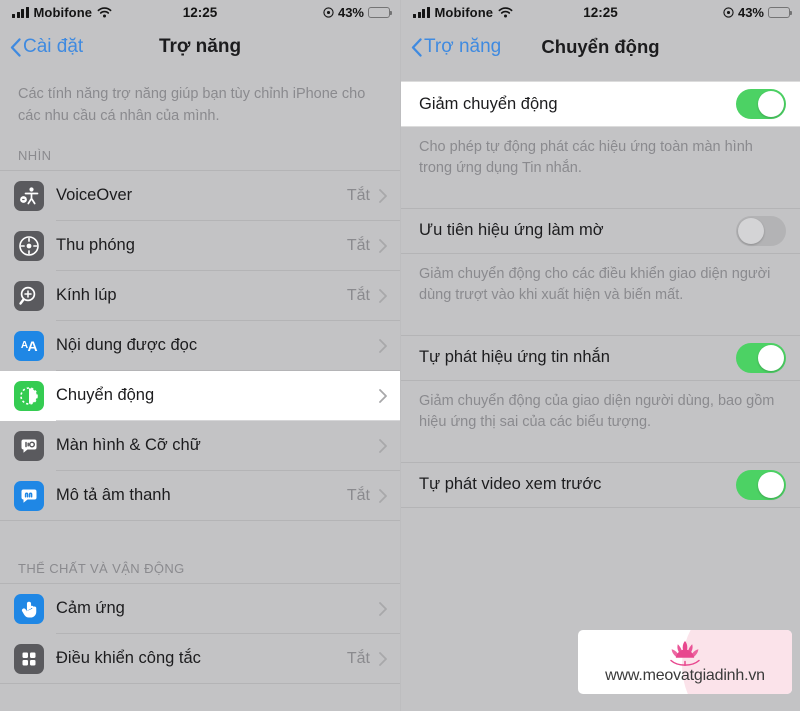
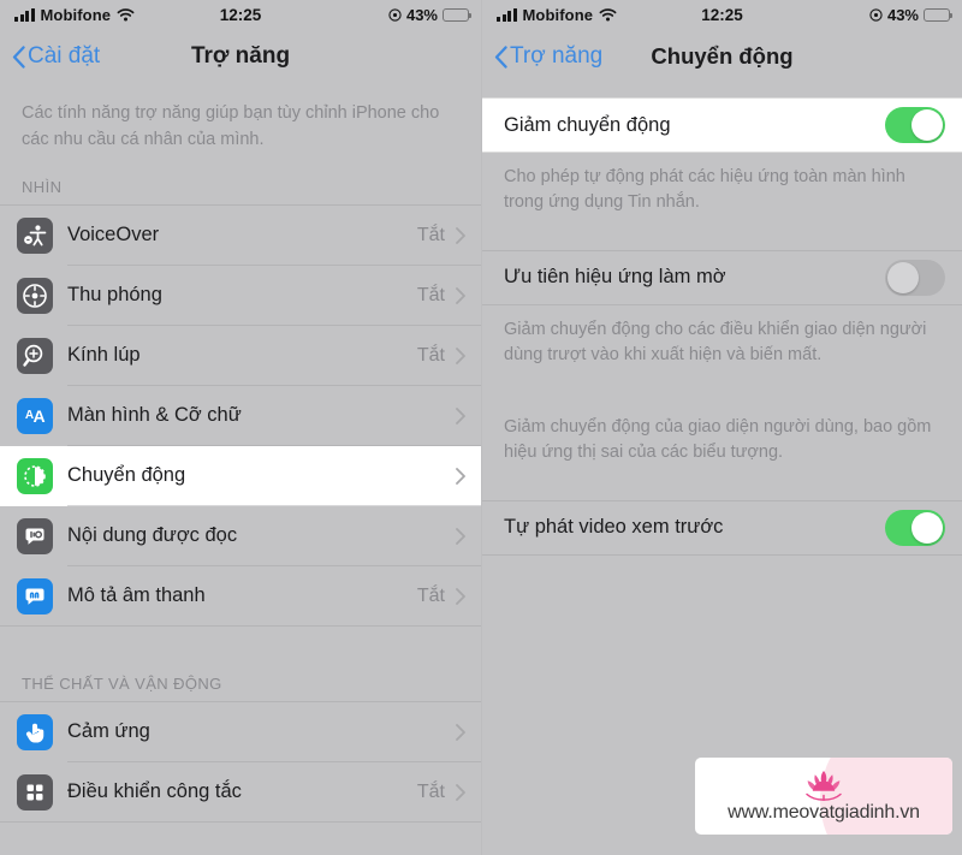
  Mobifone
  12:25
  43%
  Cài đặt
  Trợ năng
  Các tính năng trợ năng giúp bạn tùy chỉnh iPhone cho các nhu cầu cá nhân của mình.
  NHÌN
  VoiceOver
  Tắt
  Thu phóng
  Tắt
  Kính lúp
  Tắt
  A
  A
- Nội dung được đọc
+ Màn hình & Cỡ chữ
  Chuyển động
- Màn hình & Cỡ chữ
+ Nội dung được đọc
  Mô tả âm thanh
  Tắt
  THỂ CHẤT VÀ VẬN ĐỘNG
  Cảm ứng
  Điều khiển công tắc
  Tắt
  Mobifone
  12:25
  43%
  Trợ năng
  Chuyển động
  Giảm chuyển động
  Cho phép tự động phát các hiệu ứng toàn màn hình trong ứng dụng Tin nhắn.
  Ưu tiên hiệu ứng làm mờ
  Giảm chuyển động cho các điều khiển giao diện người dùng trượt vào khi xuất hiện và biến mất.
- Tự phát hiệu ứng tin nhắn
  Giảm chuyển động của giao diện người dùng, bao gồm hiệu ứng thị sai của các biểu tượng.
  Tự phát video xem trước
  www.meovatgiadinh.vn
